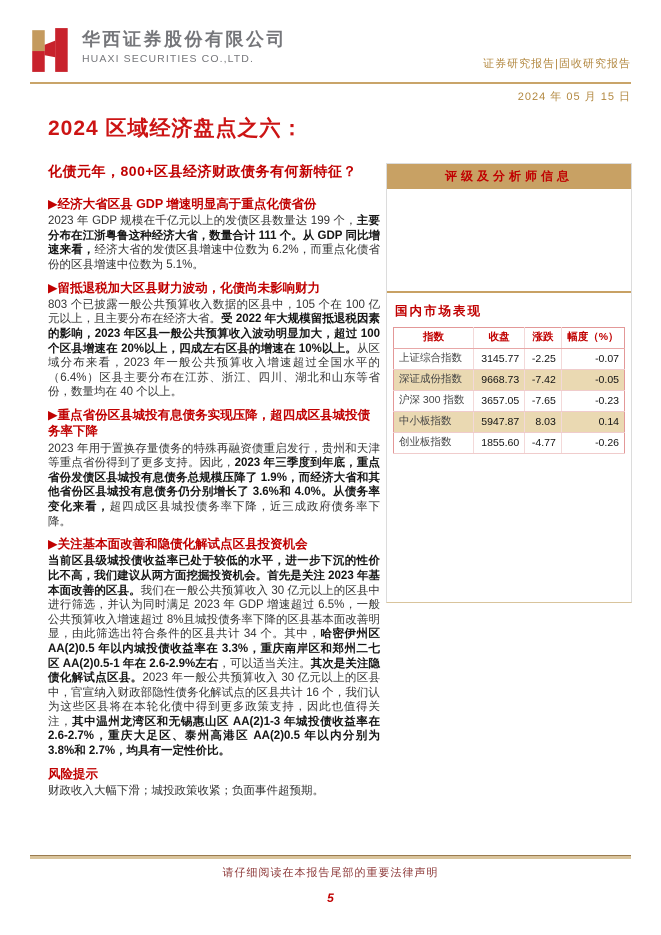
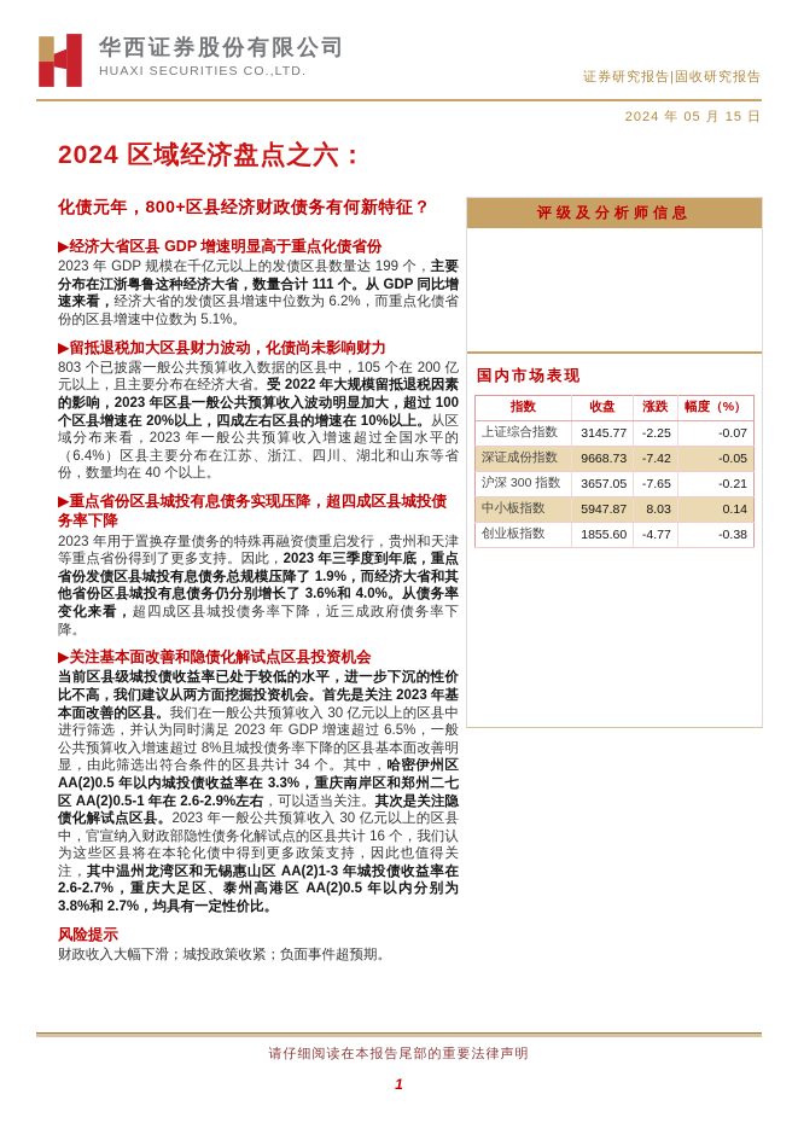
  华西证券股份有限公司
  HUAXI SECURITIES CO.,LTD.
  证券研究报告|固收研究报告
  2024 年 05 月 15 日
  2024 区域经济盘点之六：
  化债元年，800+区县经济财政债务有何新特征？
  ▶经济大省区县 GDP 增速明显高于重点化债省份
  2023 年 GDP 规模在千亿元以上的发债区县数量达 199 个，主要分布在江浙粤鲁这种经济大省，数量合计 111 个。从 GDP 同比增速来看，经济大省的发债区县增速中位数为 6.2%，而重点化债省份的区县增速中位数为 5.1%。
  ▶留抵退税加大区县财力波动，化债尚未影响财力
- 803 个已披露一般公共预算收入数据的区县中，105 个在 100 亿元以上，且主要分布在经济大省。受 2022 年大规模留抵退税因素的影响，2023 年区县一般公共预算收入波动明显加大，超过 100 个区县增速在 20%以上，四成左右区县的增速在 10%以上。从区域分布来看，2023 年一般公共预算收入增速超过全国水平的（6.4%）区县主要分布在江苏、浙江、四川、湖北和山东等省份，数量均在 40 个以上。
+ 803 个已披露一般公共预算收入数据的区县中，105 个在 200 亿元以上，且主要分布在经济大省。受 2022 年大规模留抵退税因素的影响，2023 年区县一般公共预算收入波动明显加大，超过 100 个区县增速在 20%以上，四成左右区县的增速在 10%以上。从区域分布来看，2023 年一般公共预算收入增速超过全国水平的（6.4%）区县主要分布在江苏、浙江、四川、湖北和山东等省份，数量均在 40 个以上。
  ▶重点省份区县城投有息债务实现压降，超四成区县城投债务率下降
  2023 年用于置换存量债务的特殊再融资债重启发行，贵州和天津等重点省份得到了更多支持。因此，2023 年三季度到年底，重点省份发债区县城投有息债务总规模压降了 1.9%，而经济大省和其他省份区县城投有息债务仍分别增长了 3.6%和 4.0%。从债务率变化来看，超四成区县城投债务率下降，近三成政府债务率下降。
  ▶关注基本面改善和隐债化解试点区县投资机会
  当前区县级城投债收益率已处于较低的水平，进一步下沉的性价比不高，我们建议从两方面挖掘投资机会。首先是关注 2023 年基本面改善的区县。我们在一般公共预算收入 30 亿元以上的区县中进行筛选，并认为同时满足 2023 年 GDP 增速超过 6.5%，一般公共预算收入增速超过 8%且城投债务率下降的区县基本面改善明显，由此筛选出符合条件的区县共计 34 个。其中，哈密伊州区 AA(2)0.5 年以内城投债收益率在 3.3%，重庆南岸区和郑州二七区 AA(2)0.5-1 年在 2.6-2.9%左右，可以适当关注。其次是关注隐债化解试点区县。2023 年一般公共预算收入 30 亿元以上的区县中，官宣纳入财政部隐性债务化解试点的区县共计 16 个，我们认为这些区县将在本轮化债中得到更多政策支持，因此也值得关注，其中温州龙湾区和无锡惠山区 AA(2)1-3 年城投债收益率在 2.6-2.7%，重庆大足区、泰州高港区 AA(2)0.5 年以内分别为 3.8%和 2.7%，均具有一定性价比。
  风险提示
  财政收入大幅下滑；城投政策收紧；负面事件超预期。
  评级及分析师信息
  国内市场表现
  指数	收盘	涨跌	幅度（%）
  上证综合指数	3145.77	-2.25	-0.07
  深证成份指数	9668.73	-7.42	-0.05
- 沪深 300 指数	3657.05	-7.65	-0.23
+ 沪深 300 指数	3657.05	-7.65	-0.21
  中小板指数	5947.87	8.03	0.14
- 创业板指数	1855.60	-4.77	-0.26
+ 创业板指数	1855.60	-4.77	-0.38
  请仔细阅读在本报告尾部的重要法律声明
- 5
+ 1
